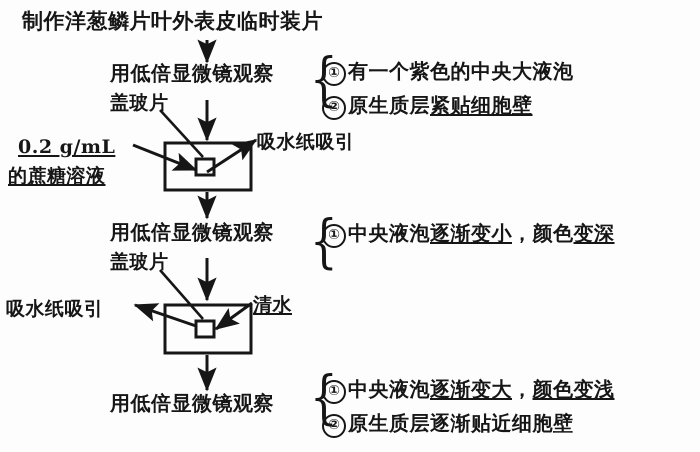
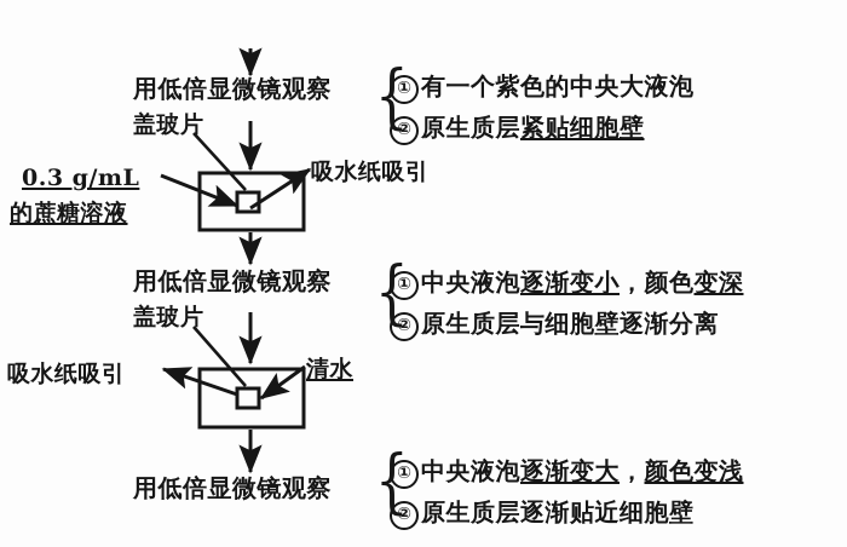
- 制作洋葱鳞片叶外表皮临时装片
  用低倍显微镜观察
  盖玻片
- 0.2 g/mL
+ 0.3 g/mL
  的蔗糖溶液
  吸水纸吸引
  用低倍显微镜观察
  盖玻片
  吸水纸吸引
  清水
  用低倍显微镜观察
  {
  ① 有一个紫色的中央大液泡
  ② 原生质层紧贴细胞壁
  {
  ① 中央液泡逐渐变小，颜色变深
+ ② 原生质层与细胞壁逐渐分离
  {
  ① 中央液泡逐渐变大，颜色变浅
  ② 原生质层逐渐贴近细胞壁
